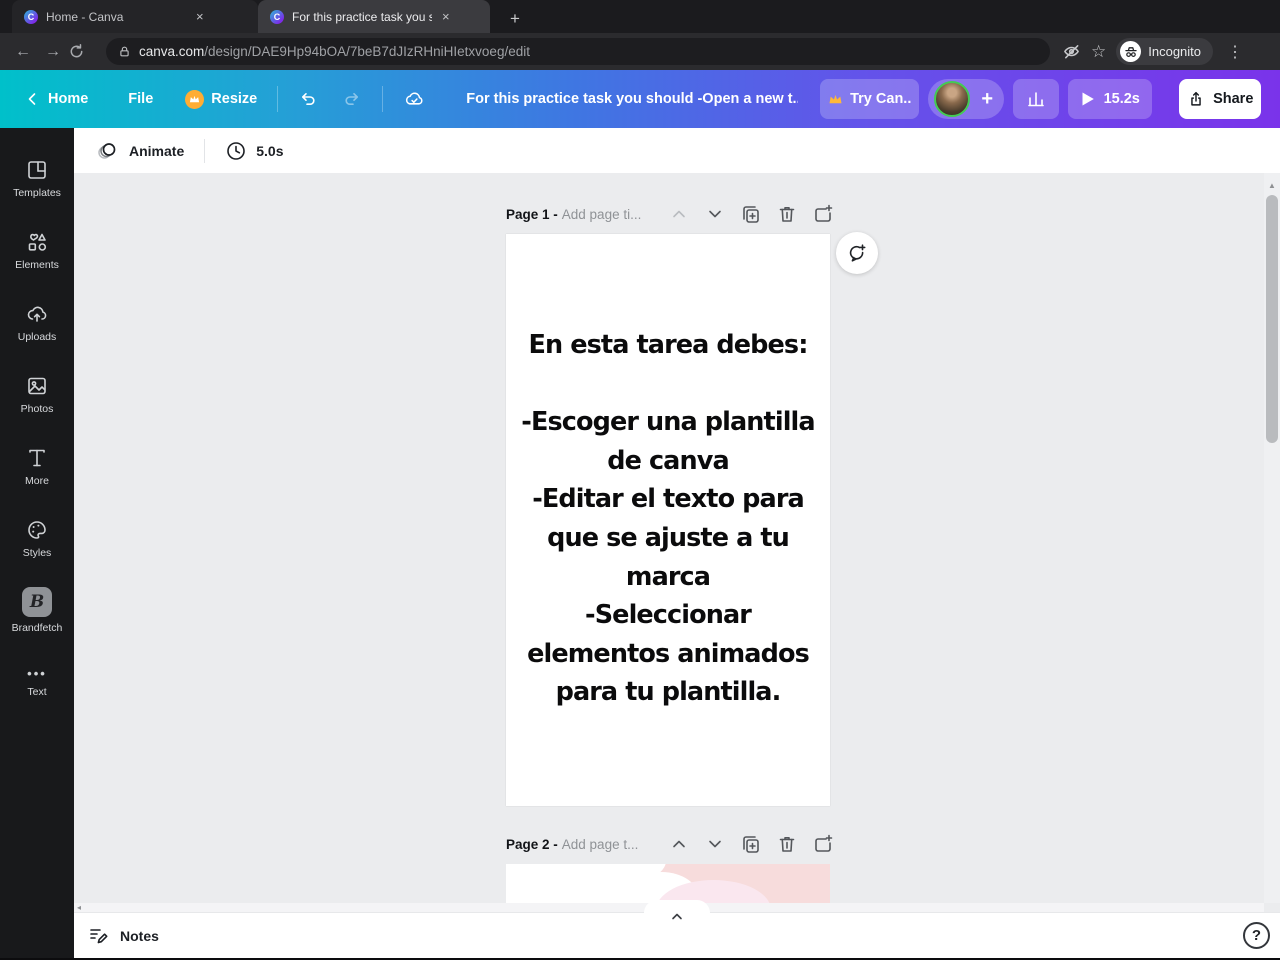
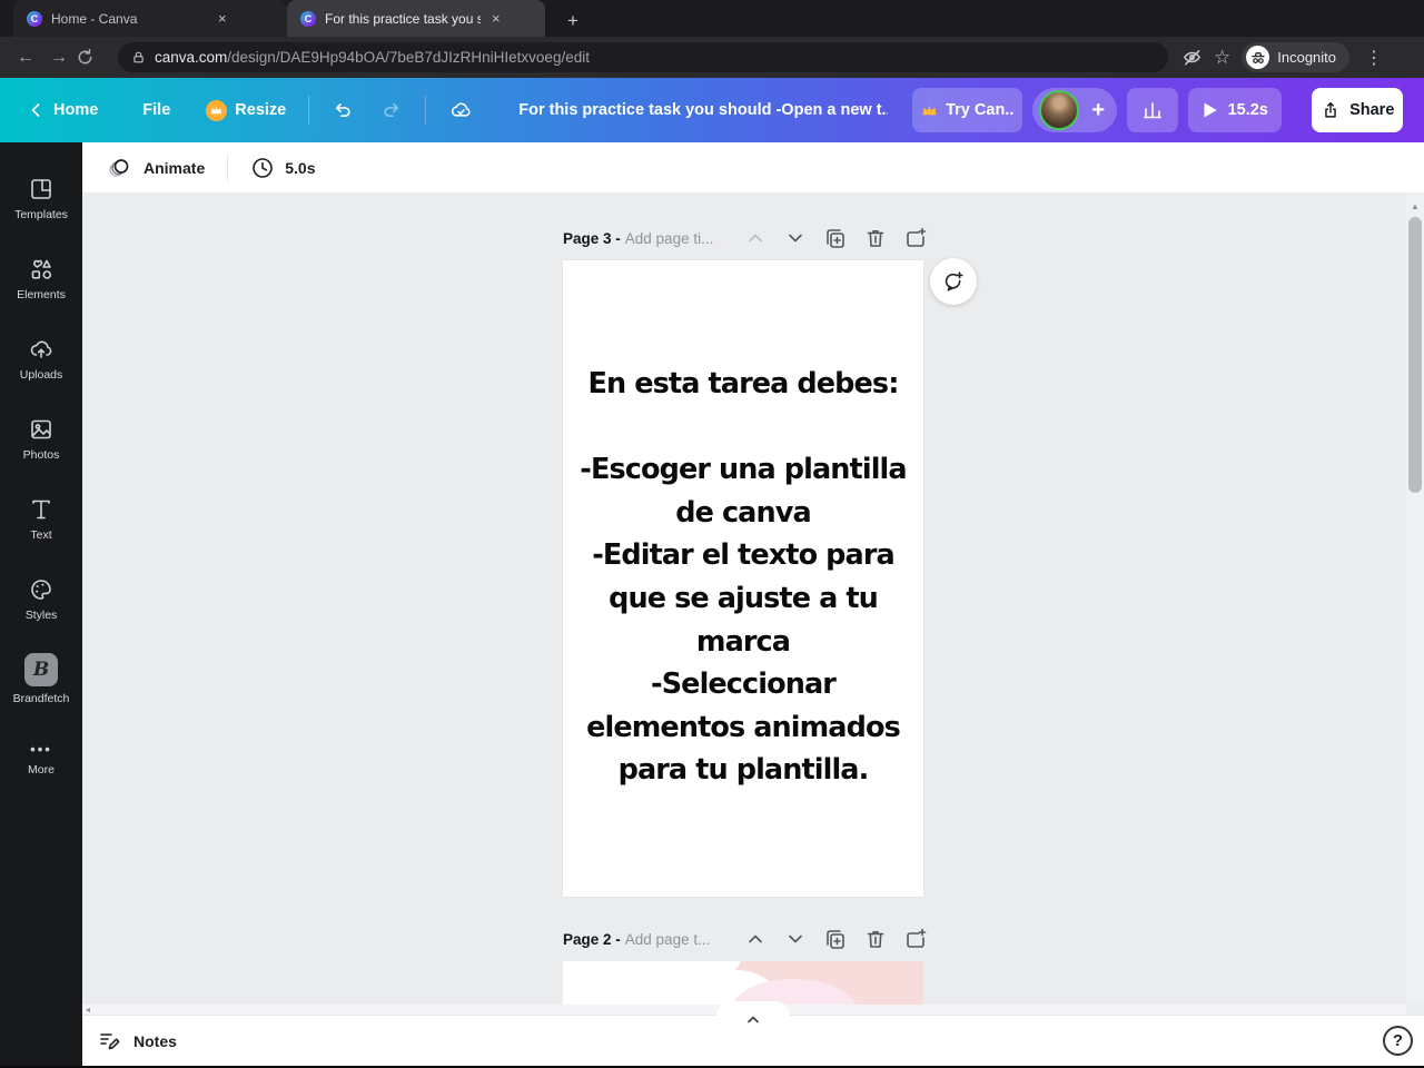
  C
  Home - Canva
  ×
  C
  For this practice task you s
  ×
  +
  ←
  →
  canva.com/design/DAE9Hp94bOA/7beB7dJIzRHniHIetxvoeg/edit
  ☆
  Incognito
  ⋮
  Home
  File
  Resize
  For this practice task you should -Open a new t.
  Try Can..
  +
  15.2s
  Share
  Templates
  Elements
  Uploads
  Photos
- More
+ Text
  Styles
  B
  Brandfetch
  •••
- Text
+ More
  Animate
  5.0s
- Page 1 -
+ Page 3 -
  Add page ti...
  En esta tarea debes:
  -Escoger una plantilla
  de canva
  -Editar el texto para
  que se ajuste a tu
  marca
  -Seleccionar
  elementos animados
  para tu plantilla.
  Page 2 -
  Add page t...
  ▲
  ◂
  Notes
  ?
